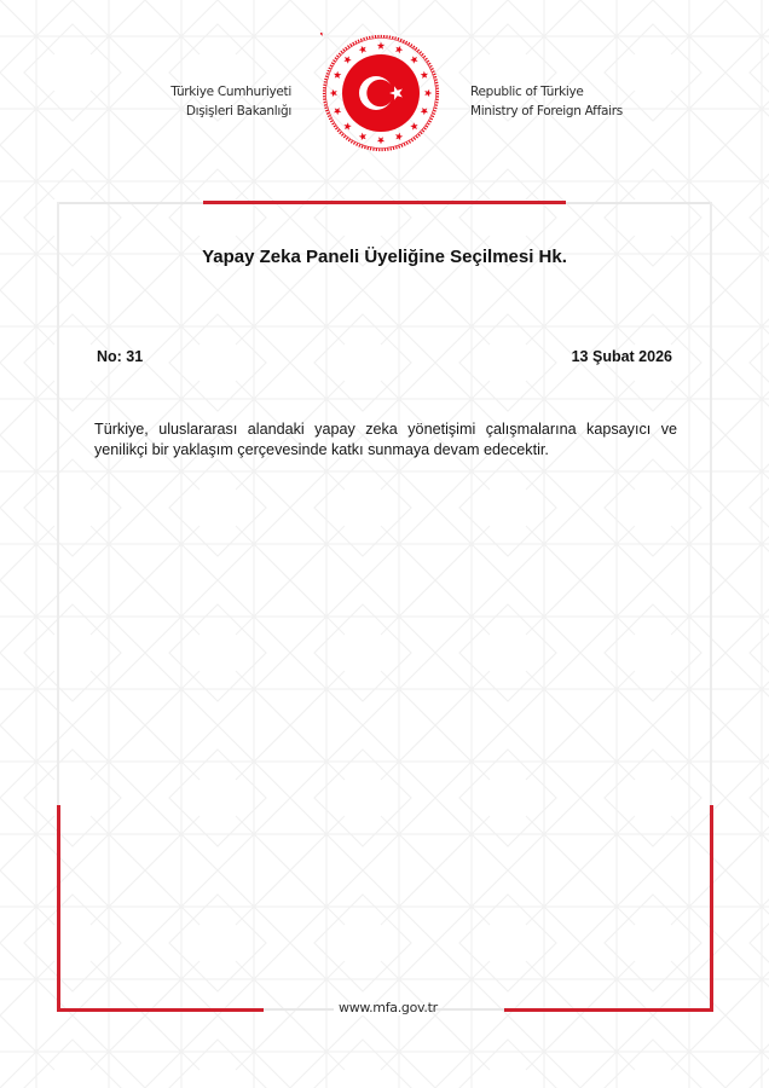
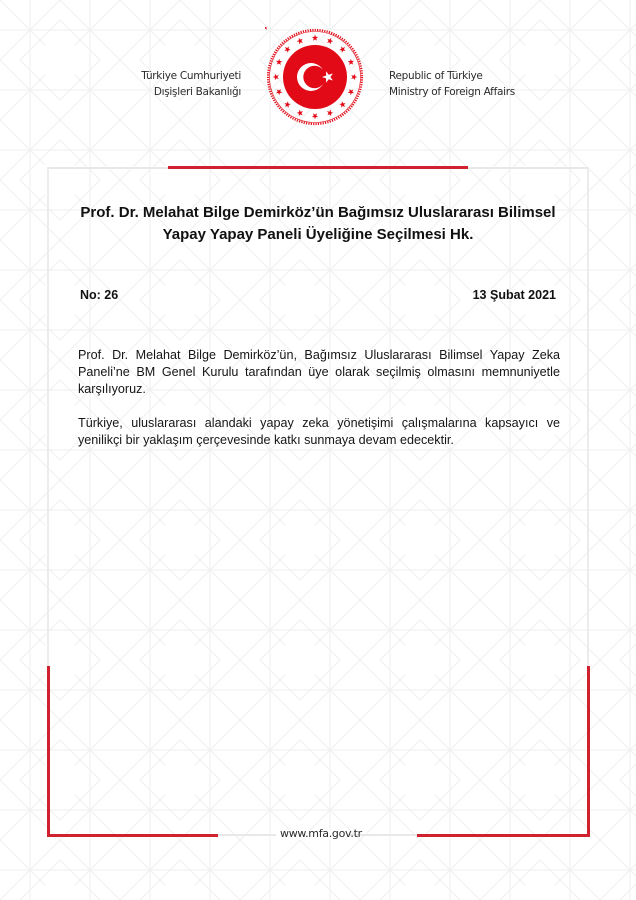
  Türkiye Cumhuriyeti
  Dışişleri Bakanlığı
  Republic of Türkiye
  Ministry of Foreign Affairs
+ Prof. Dr. Melahat Bilge Demirköz’ün Bağımsız Uluslararası Bilimsel
- Yapay Zeka Paneli Üyeliğine Seçilmesi Hk.
+ Yapay Yapay Paneli Üyeliğine Seçilmesi Hk.
- No: 31
+ No: 26
- 13 Şubat 2026
+ 13 Şubat 2021
+ Prof. Dr. Melahat Bilge Demirköz’ün, Bağımsız Uluslararası Bilimsel Yapay Zeka Paneli’ne BM Genel Kurulu tarafından üye olarak seçilmiş olmasını memnuniyetle karşılıyoruz.
  Türkiye, uluslararası alandaki yapay zeka yönetişimi çalışmalarına kapsayıcı ve yenilikçi bir yaklaşım çerçevesinde katkı sunmaya devam edecektir.
  www.mfa.gov.tr
